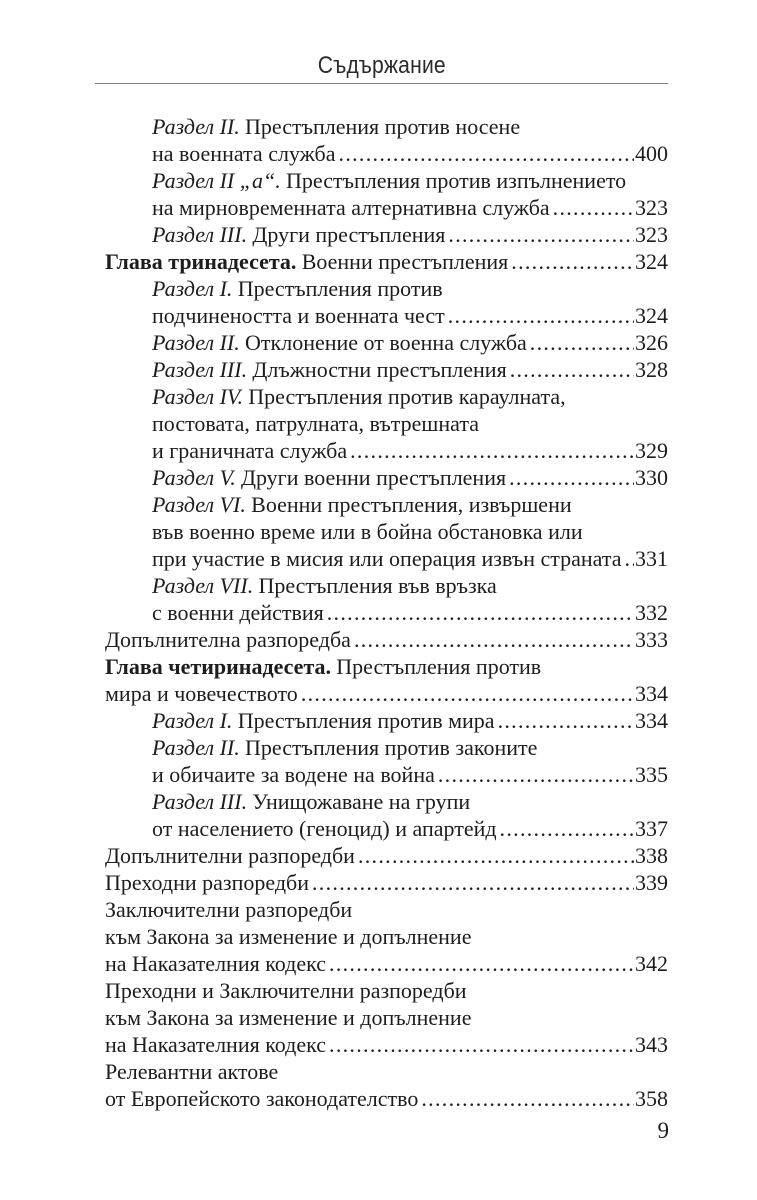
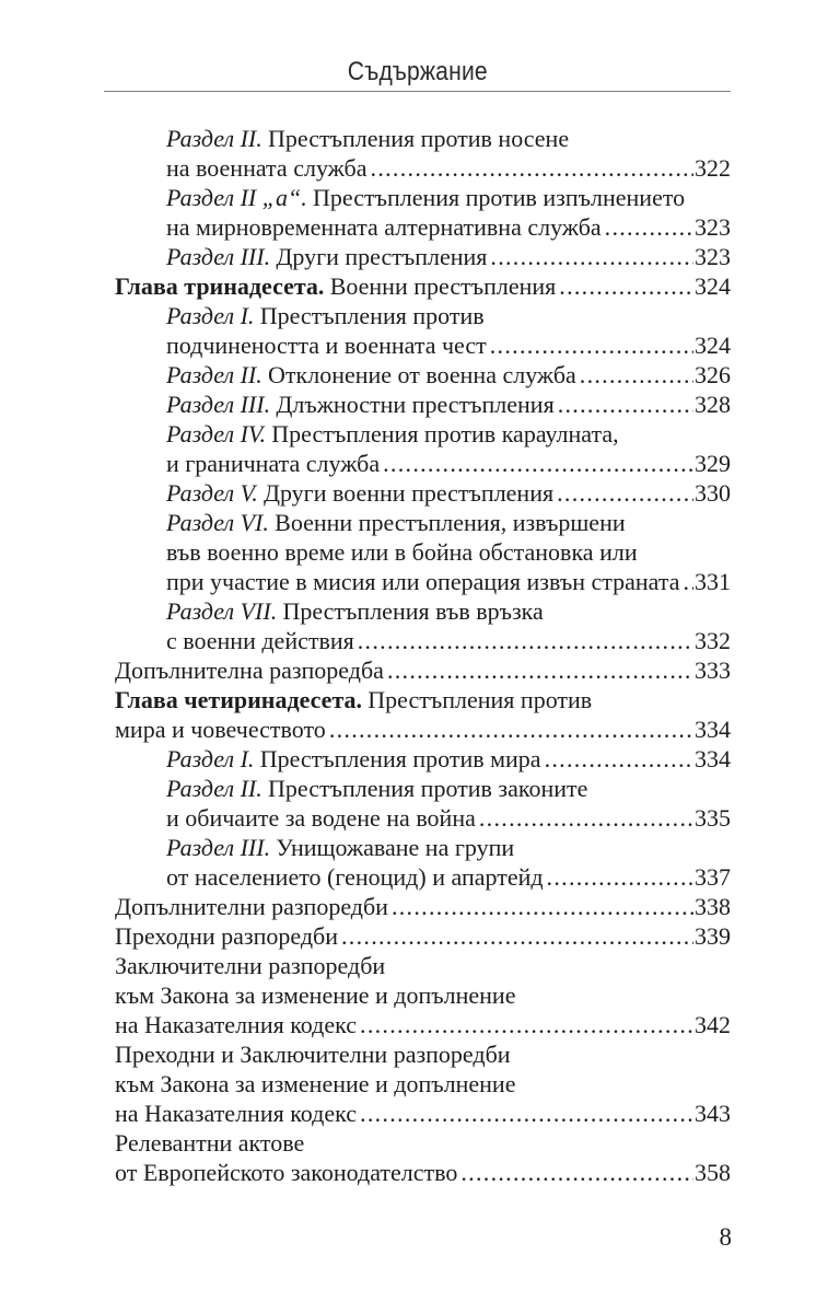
  Съдържание
  Раздел II.
  Престъпления против носене
  на военната служба
- 400
+ 322
  Раздел II „а“.
  Престъпления против изпълнението
  на мирновременната алтернативна служба
  323
  Раздел III.
  Други престъпления
  323
  Глава тринадесета.
  Военни престъпления
  324
  Раздел I.
  Престъпления против
  подчинеността и военната чест
  324
  Раздел II.
  Отклонение от военна служба
  326
  Раздел III.
  Длъжностни престъпления
  328
  Раздел IV.
  Престъпления против караулната,
- постовата, патрулната, вътрешната
  и граничната служба
  329
  Раздел V.
  Други военни престъпления
  330
  Раздел VI.
  Военни престъпления, извършени
  във военно време или в бойна обстановка или
  при участие в мисия или операция извън страната
  331
  Раздел VII.
  Престъпления във връзка
  с военни действия
  332
  Допълнителна разпоредба
  333
  Глава четиринадесета.
  Престъпления против
  мира и човечеството
  334
  Раздел I.
  Престъпления против мира
  334
  Раздел II.
  Престъпления против законите
  и обичаите за водене на война
  335
  Раздел III.
  Унищожаване на групи
  от населението (геноцид) и апартейд
  337
  Допълнителни разпоредби
  338
  Преходни разпоредби
  339
  Заключителни разпоредби
  към Закона за изменение и допълнение
  на Наказателния кодекс
  342
  Преходни и Заключителни разпоредби
  към Закона за изменение и допълнение
  на Наказателния кодекс
  343
  Релевантни актове
  от Европейското законодателство
  358
- 9
+ 8
